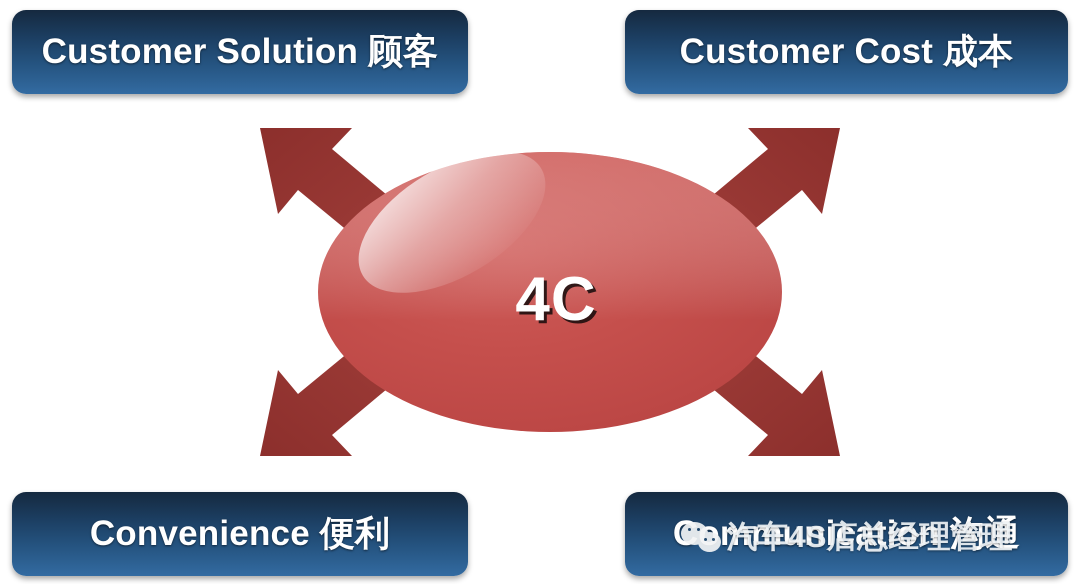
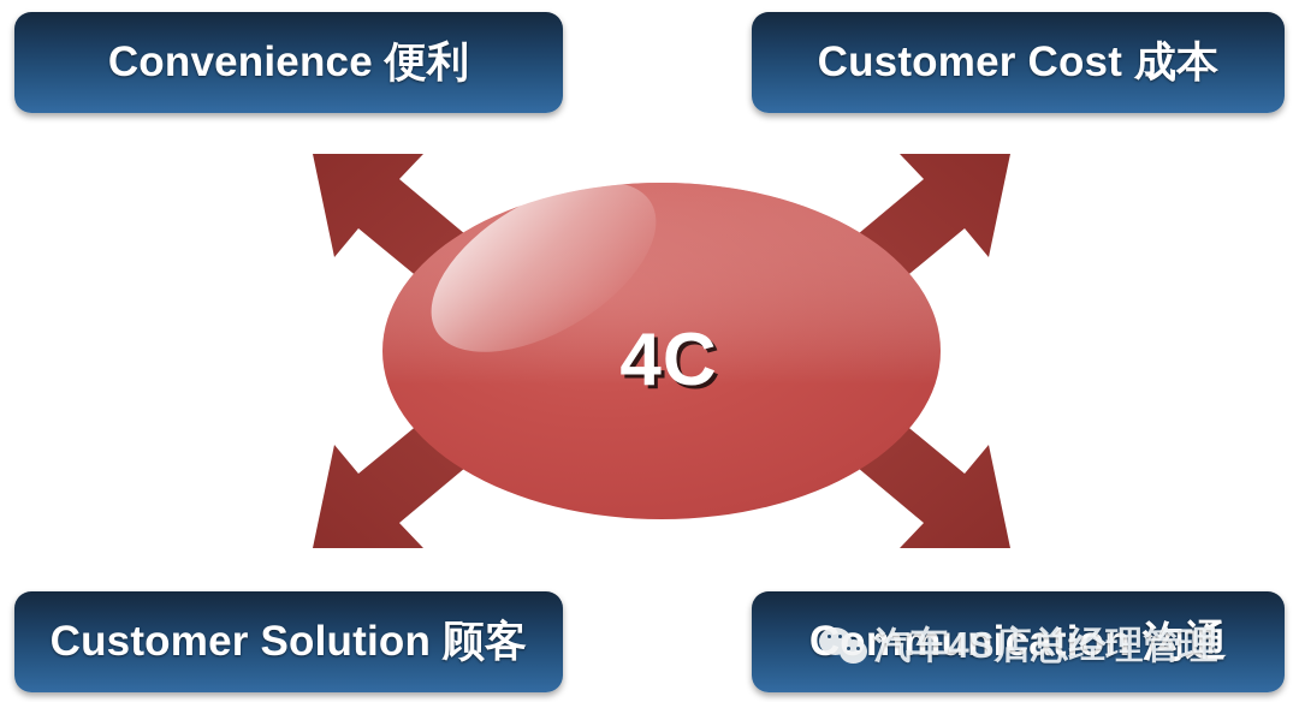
- Customer Solution 顾客
+ Convenience 便利
  Customer Cost 成本
- Convenience 便利
+ Customer Solution 顾客
  mmunication 沟通
  汽车4S店总经理管理
  4C
